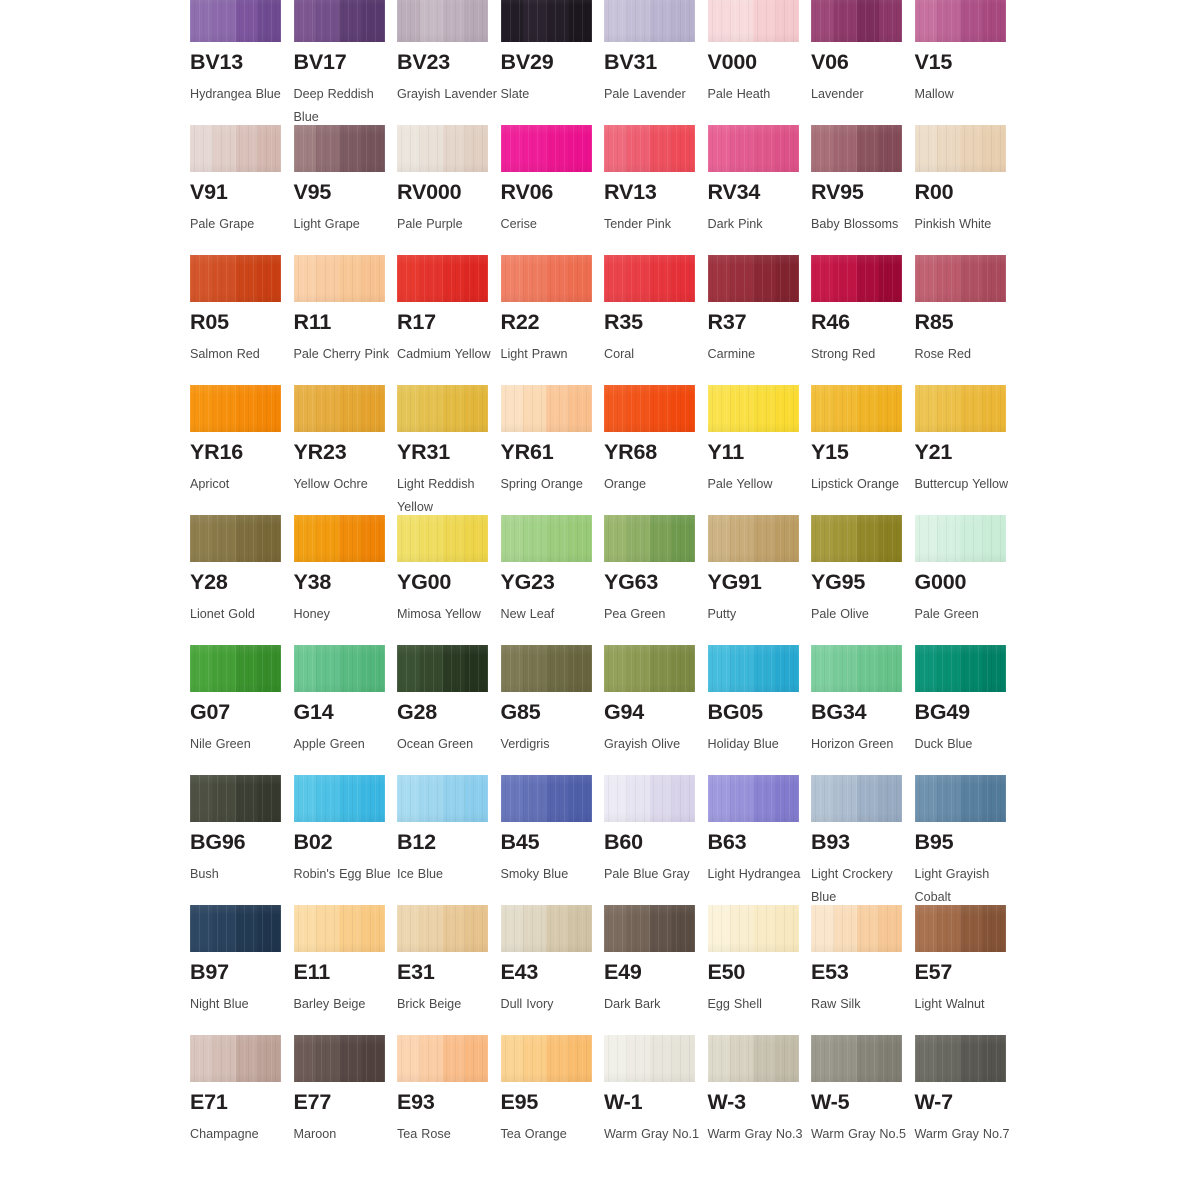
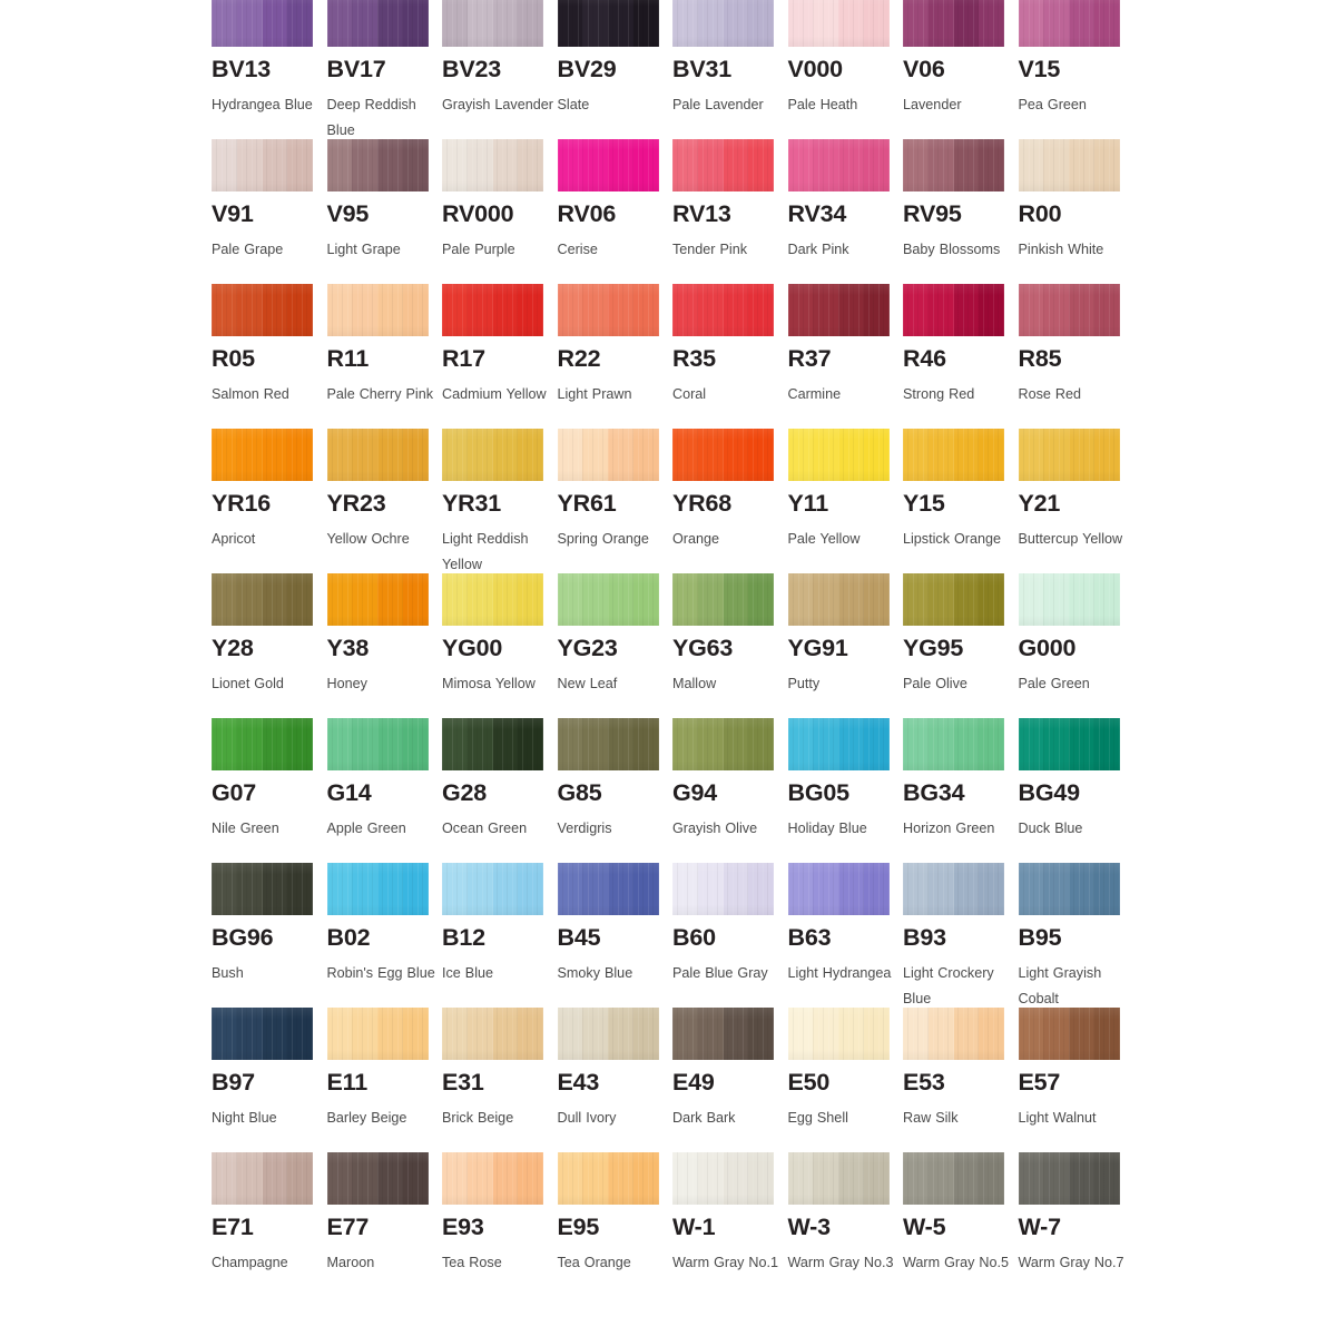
  BV13
  Hydrangea Blue
  BV17
  Deep Reddish Blue
  BV23
  Grayish Lavender
  BV29
  Slate
  BV31
  Pale Lavender
  V000
  Pale Heath
  V06
  Lavender
  V15
- Mallow
+ Pea Green
  V91
  Pale Grape
  V95
  Light Grape
  RV000
  Pale Purple
  RV06
  Cerise
  RV13
  Tender Pink
  RV34
  Dark Pink
  RV95
  Baby Blossoms
  R00
  Pinkish White
  R05
  Salmon Red
  R11
  Pale Cherry Pink
  R17
  Cadmium Yellow
  R22
  Light Prawn
  R35
  Coral
  R37
  Carmine
  R46
  Strong Red
  R85
  Rose Red
  YR16
  Apricot
  YR23
  Yellow Ochre
  YR31
  Light Reddish Yellow
  YR61
  Spring Orange
  YR68
  Orange
  Y11
  Pale Yellow
  Y15
  Lipstick Orange
  Y21
  Buttercup Yellow
  Y28
  Lionet Gold
  Y38
  Honey
  YG00
  Mimosa Yellow
  YG23
  New Leaf
  YG63
- Pea Green
+ Mallow
  YG91
  Putty
  YG95
  Pale Olive
  G000
  Pale Green
  G07
  Nile Green
  G14
  Apple Green
  G28
  Ocean Green
  G85
  Verdigris
  G94
  Grayish Olive
  BG05
  Holiday Blue
  BG34
  Horizon Green
  BG49
  Duck Blue
  BG96
  Bush
  B02
  Robin's Egg Blue
  B12
  Ice Blue
  B45
  Smoky Blue
  B60
  Pale Blue Gray
  B63
  Light Hydrangea
  B93
  Light Crockery Blue
  B95
  Light Grayish Cobalt
  B97
  Night Blue
  E11
  Barley Beige
  E31
  Brick Beige
  E43
  Dull Ivory
  E49
  Dark Bark
  E50
  Egg Shell
  E53
  Raw Silk
  E57
  Light Walnut
  E71
  Champagne
  E77
  Maroon
  E93
  Tea Rose
  E95
  Tea Orange
  W-1
  Warm Gray No.1
  W-3
  Warm Gray No.3
  W-5
  Warm Gray No.5
  W-7
  Warm Gray No.7
